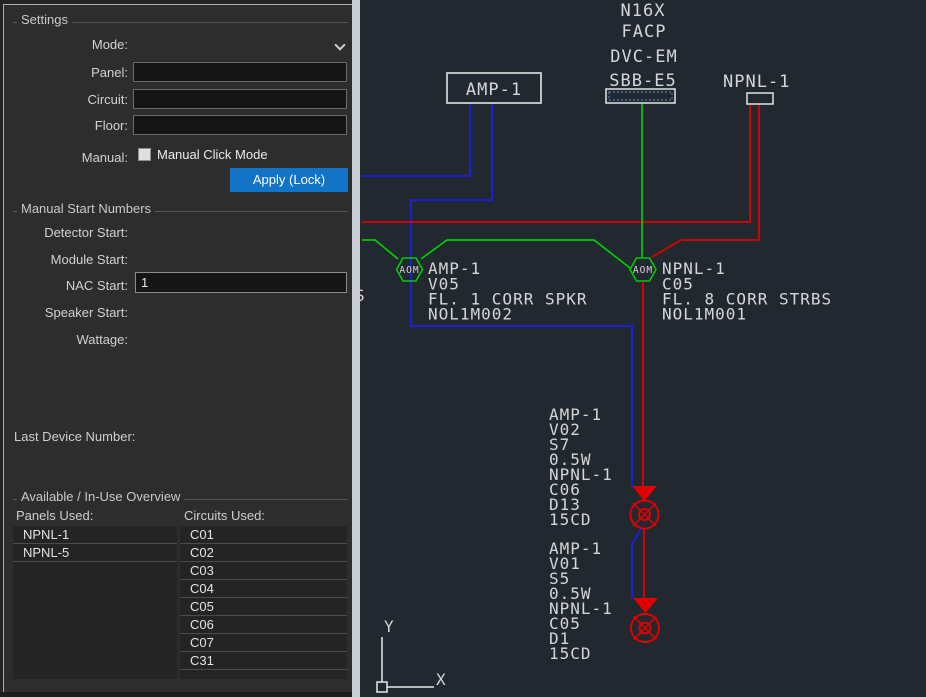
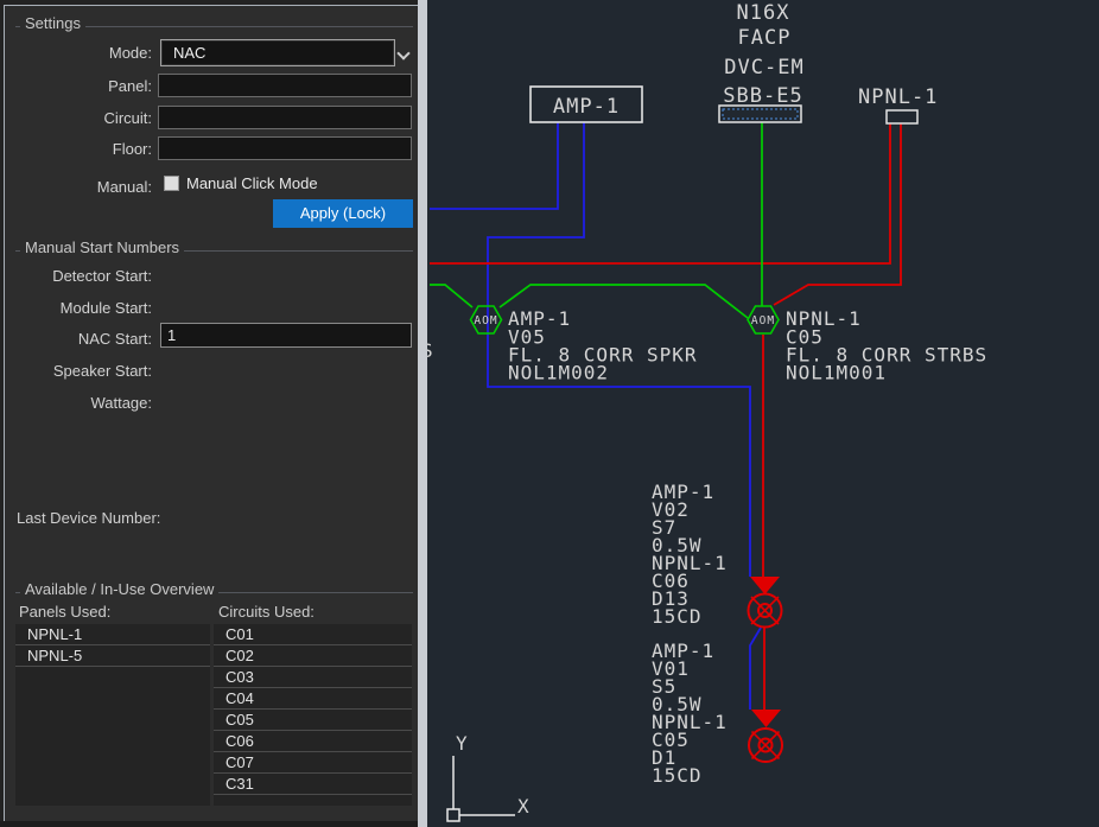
  Settings
  Mode:
  Panel:
  Circuit:
  Floor:
  Manual:
+ NAC
  Manual Click Mode
  Apply (Lock)
  Manual Start Numbers
  Detector Start:
  Module Start:
  NAC Start:
  Speaker Start:
  Wattage:
  1
  Last Device Number:
  Available / In-Use Overview
  Panels Used:
  Circuits Used:
  NPNL-1
  NPNL-5
  C01
  C02
  C03
  C04
  C05
  C06
  C07
  C31
  N16X
  FACP
  DVC-EM
  SBB-E5
  AMP-1
  NPNL-1
  AOM
  AMP-1
  V05
- FL. 1 CORR SPKR
+ FL. 8 CORR SPKR
  NOL1M002
  AOM
  NPNL-1
  C05
  FL. 8 CORR STRBS
  NOL1M001
  S
  AMP-1
  V02
  S7
  0.5W
  NPNL-1
  C06
  D13
  15CD
  AMP-1
  V01
  S5
  0.5W
  NPNL-1
  C05
  D1
  15CD
  Y
  X
